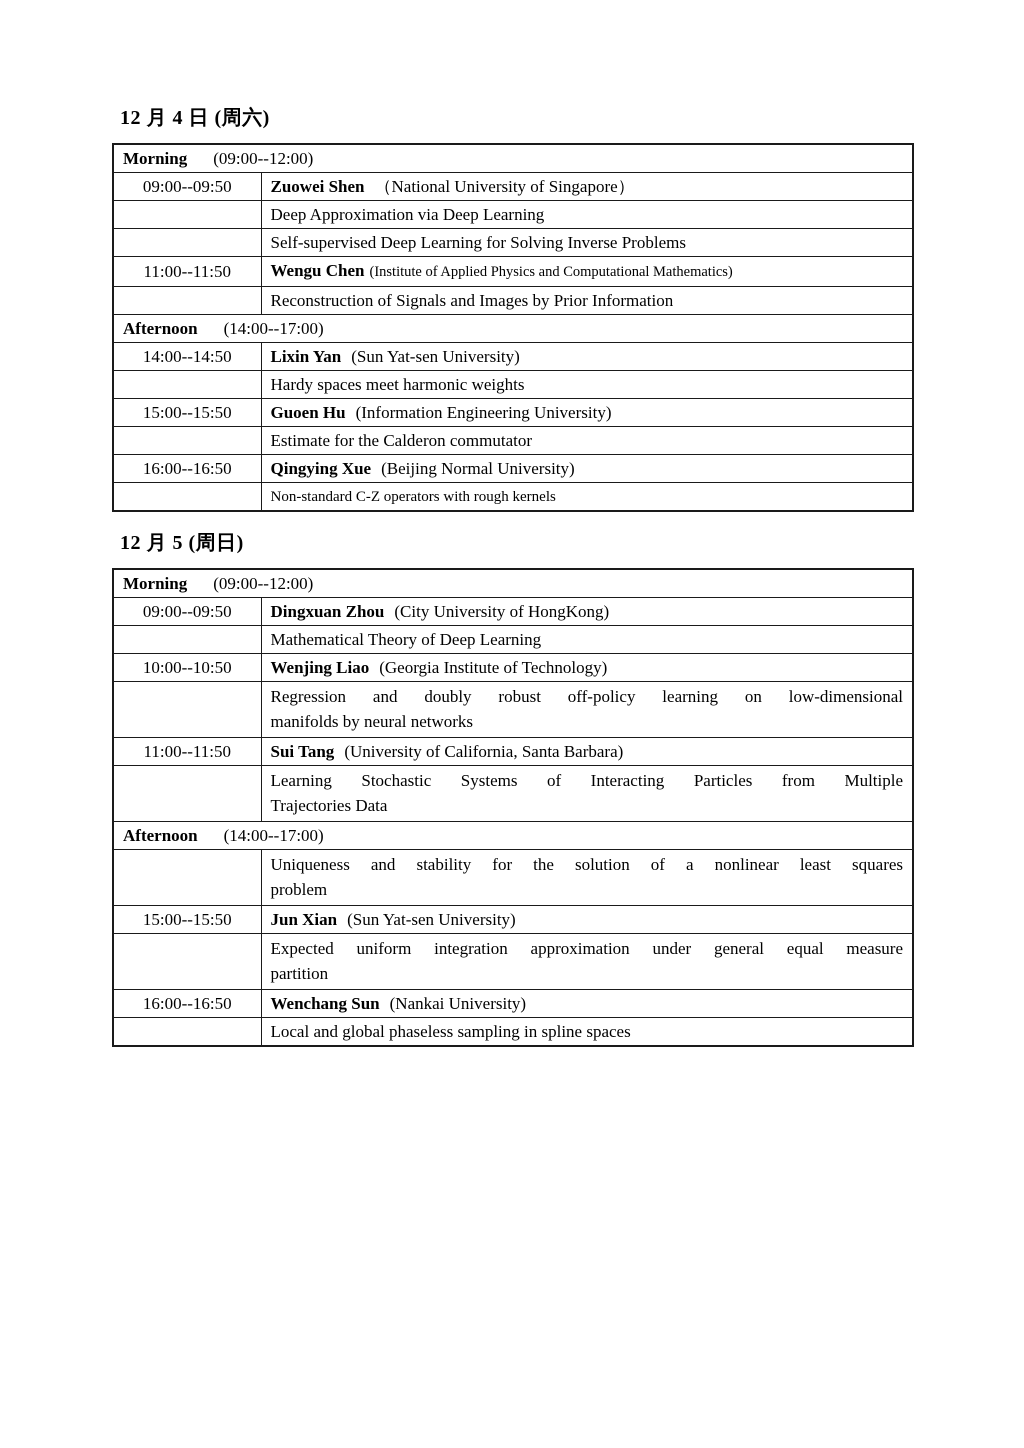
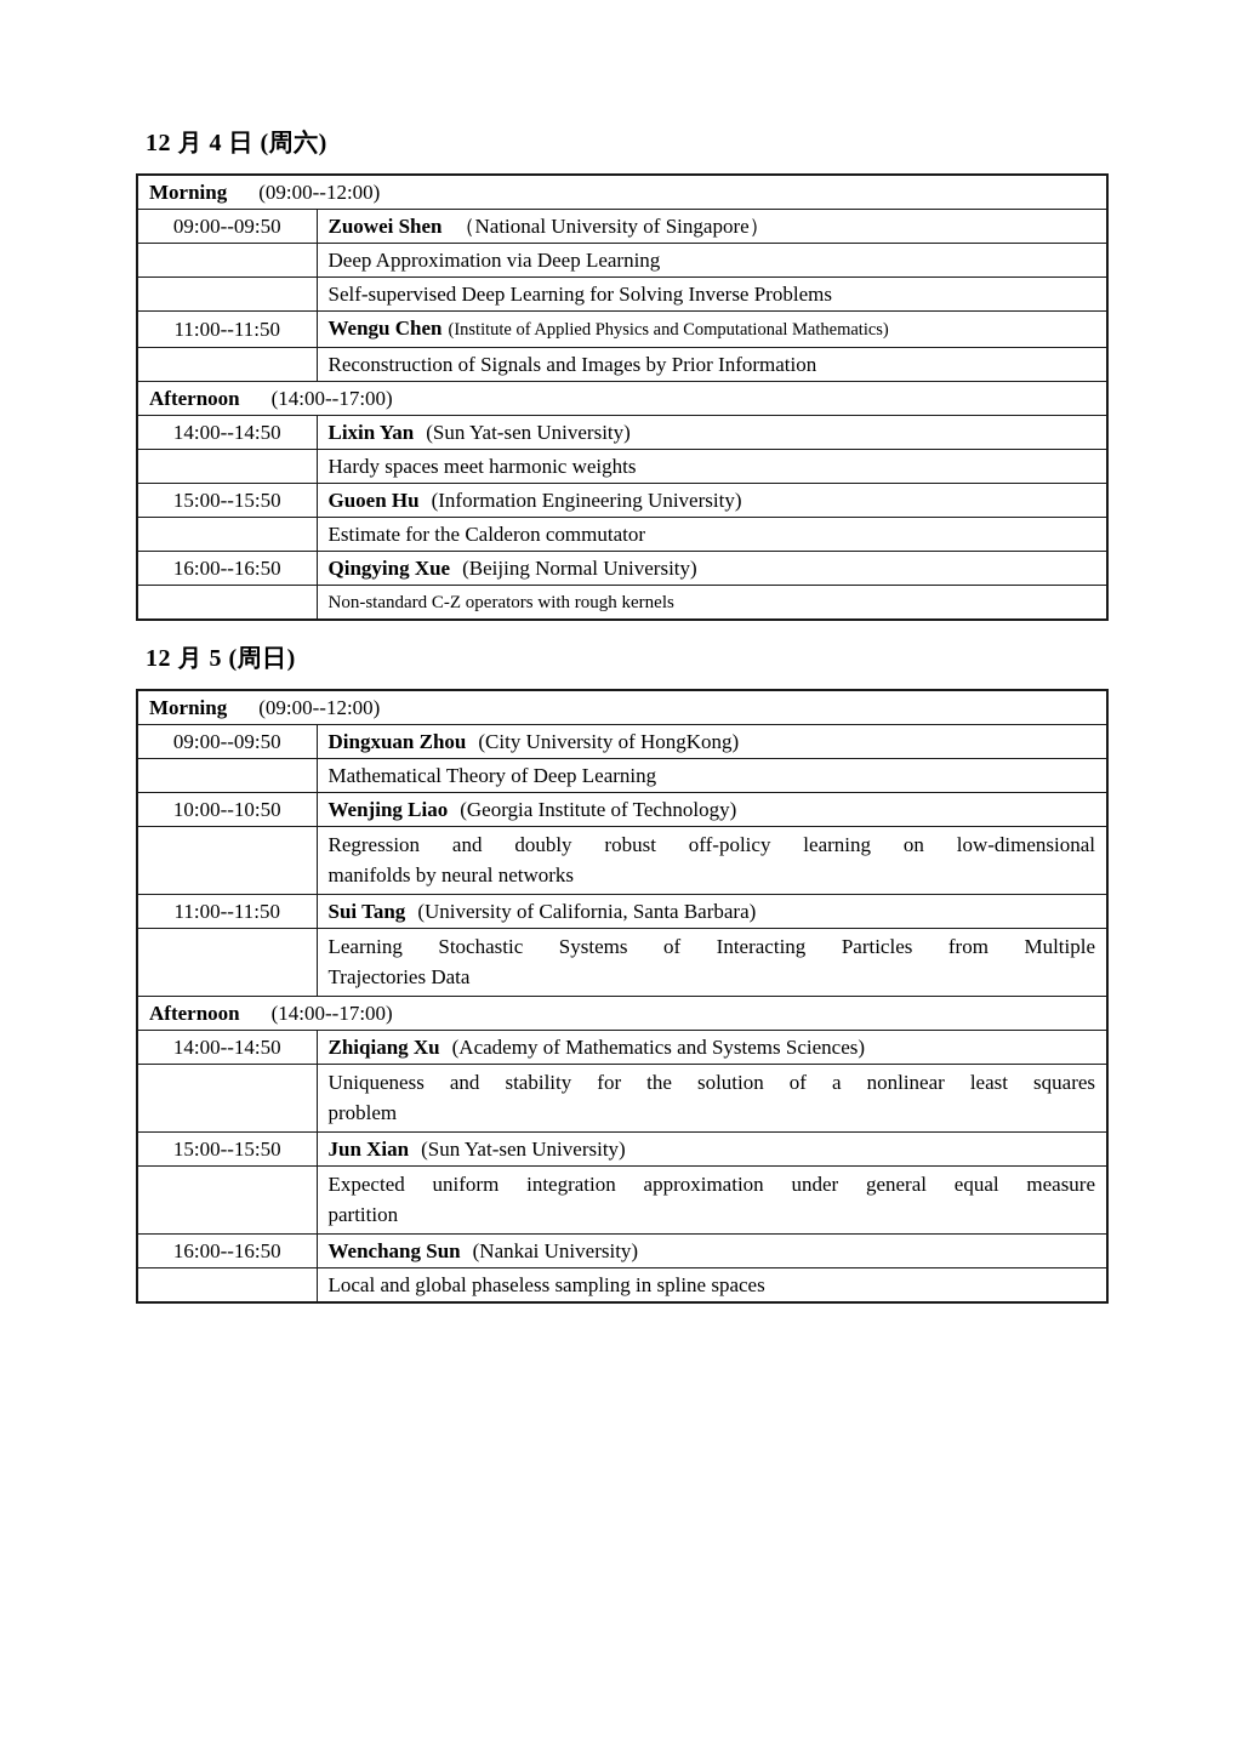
  12 月 4 日 (周六)
  Morning (09:00--12:00)
  09:00--09:50	Zuowei Shen （National University of Singapore）
  	Deep Approximation via Deep Learning
  	Self-supervised Deep Learning for Solving Inverse Problems
  11:00--11:50	Wengu Chen (Institute of Applied Physics and Computational Mathematics)
  	Reconstruction of Signals and Images by Prior Information
  Afternoon (14:00--17:00)
  14:00--14:50	Lixin Yan (Sun Yat-sen University)
  	Hardy spaces meet harmonic weights
  15:00--15:50	Guoen Hu (Information Engineering University)
  	Estimate for the Calderon commutator
  16:00--16:50	Qingying Xue (Beijing Normal University)
  	Non-standard C-Z operators with rough kernels
  12 月 5 (周日)
  Morning (09:00--12:00)
  09:00--09:50	Dingxuan Zhou (City University of HongKong)
  	Mathematical Theory of Deep Learning
  10:00--10:50	Wenjing Liao (Georgia Institute of Technology)
  	Regression and doubly robust off-policy learning on low-dimensionalmanifolds by neural networks
  11:00--11:50	Sui Tang (University of California, Santa Barbara)
  	Learning Stochastic Systems of Interacting Particles from MultipleTrajectories Data
  Afternoon (14:00--17:00)
+ 14:00--14:50	Zhiqiang Xu (Academy of Mathematics and Systems Sciences)
  	Uniqueness and stability for the solution of a nonlinear least squaresproblem
  15:00--15:50	Jun Xian (Sun Yat-sen University)
  	Expected uniform integration approximation under general equal measurepartition
  16:00--16:50	Wenchang Sun (Nankai University)
  	Local and global phaseless sampling in spline spaces
